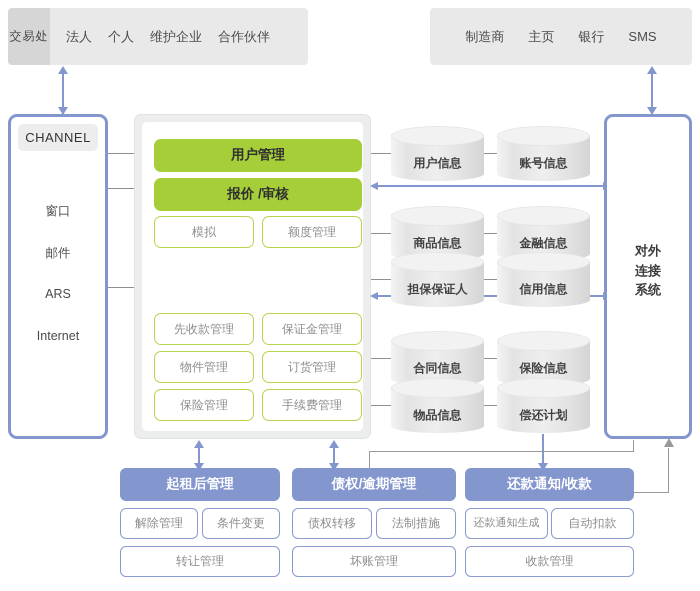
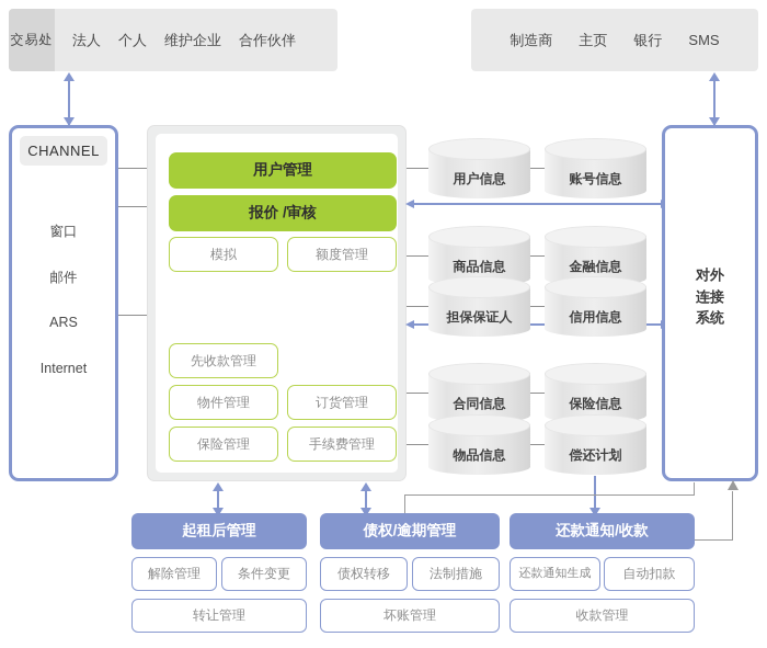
  交易处
  法人
  个人
  维护企业
  合作伙伴
  制造商
  主页
  银行
  SMS
  CHANNEL
  窗口
  邮件
  ARS
  Internet
  用户管理
  报价 /审核
  模拟
  额度管理
  先收款管理
- 保证金管理
  物件管理
  订货管理
  保险管理
  手续费管理
  用户信息
  账号信息
  商品信息
  金融信息
  担保保证人
  信用信息
  合同信息
  保险信息
  物品信息
  偿还计划
  对外
  连接
  系统
  起租后管理
  解除管理
  条件变更
  转让管理
  债权/逾期管理
  债权转移
  法制措施
  坏账管理
  还款通知/收款
  还款通知生成
  自动扣款
  收款管理
